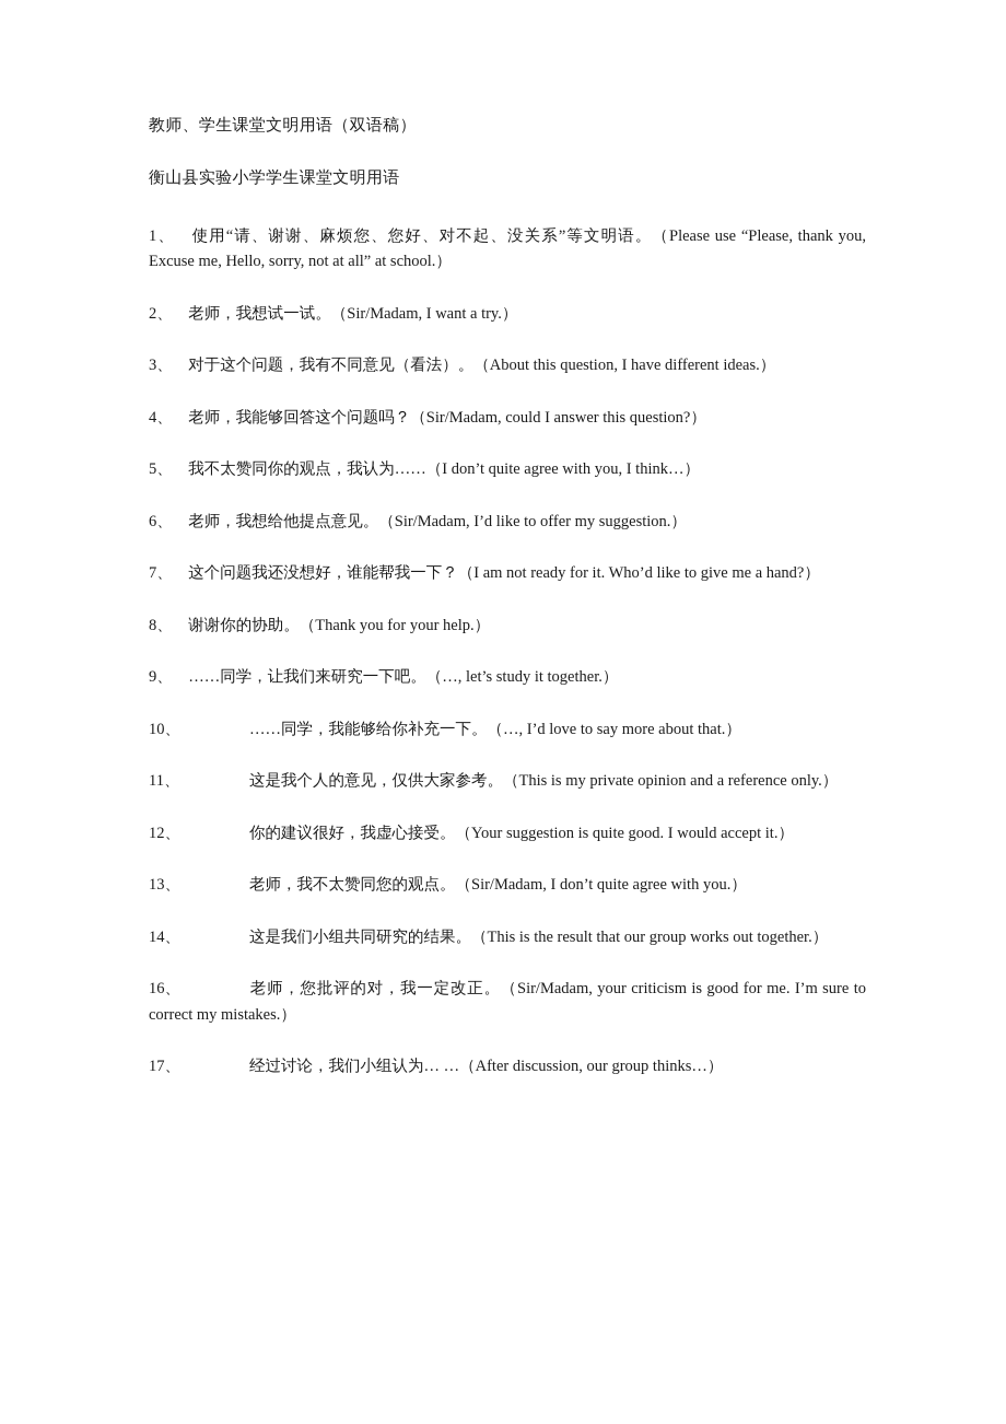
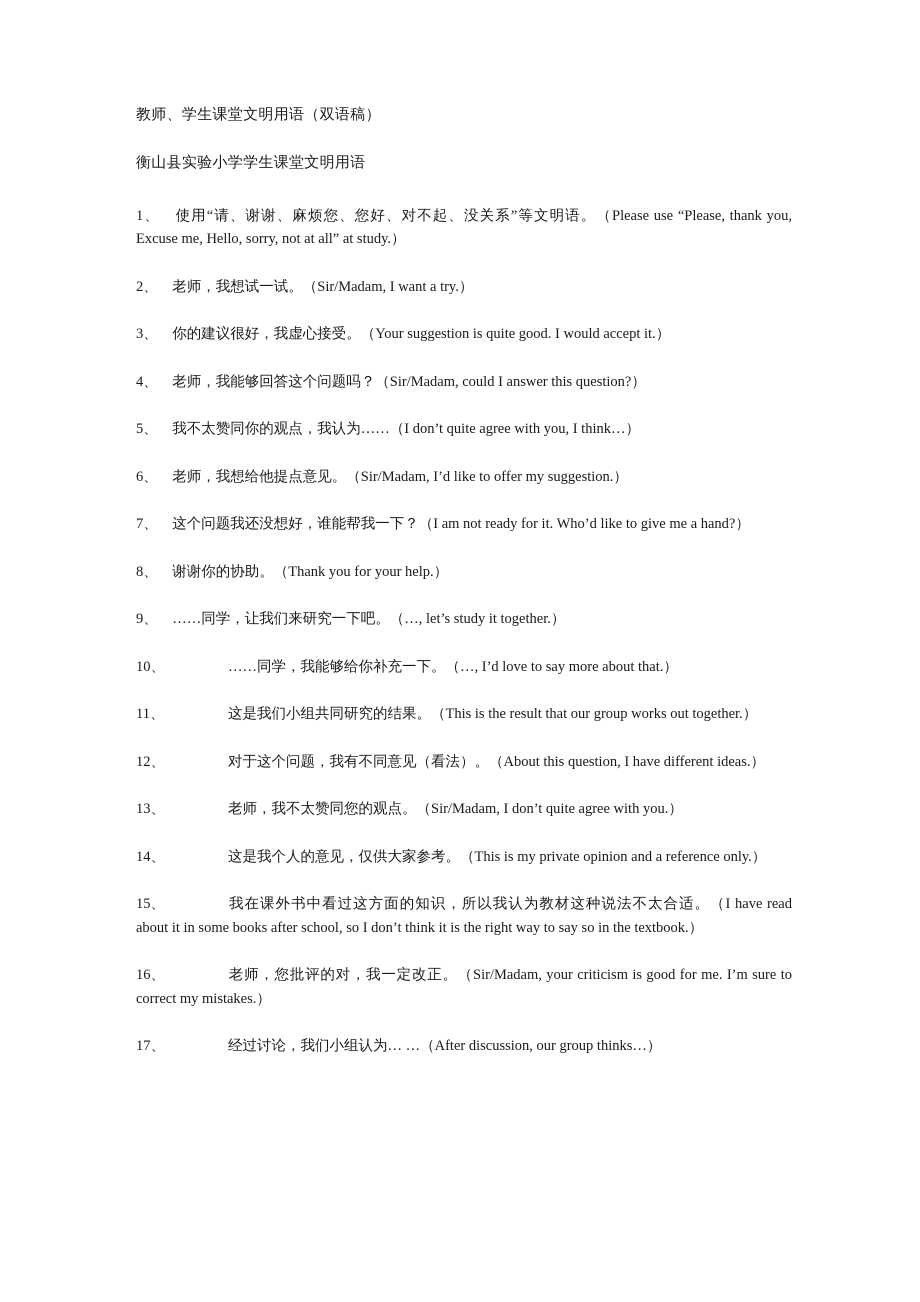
  教师、学生课堂文明用语（双语稿）
  衡山县实验小学学生课堂文明用语
- 1、 使用“请、谢谢、麻烦您、您好、对不起、没关系”等文明语。（Please use “Please, thank you, Excuse me, Hello, sorry, not at all” at school.）
+ 1、 使用“请、谢谢、麻烦您、您好、对不起、没关系”等文明语。（Please use “Please, thank you, Excuse me, Hello, sorry, not at all” at study.）
  2、 老师，我想试一试。（Sir/Madam, I want a try.）
- 3、 对于这个问题，我有不同意见（看法）。（About this question, I have different ideas.）
+ 3、 你的建议很好，我虚心接受。（Your suggestion is quite good. I would accept it.）
  4、 老师，我能够回答这个问题吗？（Sir/Madam, could I answer this question?）
  5、 我不太赞同你的观点，我认为……（I don’t quite agree with you, I think…）
  6、 老师，我想给他提点意见。（Sir/Madam, I’d like to offer my suggestion.）
  7、 这个问题我还没想好，谁能帮我一下？（I am not ready for it. Who’d like to give me a hand?）
  8、 谢谢你的协助。（Thank you for your help.）
  9、 ……同学，让我们来研究一下吧。（…, let’s study it together.）
  10、 ……同学，我能够给你补充一下。（…, I’d love to say more about that.）
- 11、 这是我个人的意见，仅供大家参考。（This is my private opinion and a reference only.）
+ 11、 这是我们小组共同研究的结果。（This is the result that our group works out together.）
- 12、 你的建议很好，我虚心接受。（Your suggestion is quite good. I would accept it.）
+ 12、 对于这个问题，我有不同意见（看法）。（About this question, I have different ideas.）
  13、 老师，我不太赞同您的观点。（Sir/Madam, I don’t quite agree with you.）
- 14、 这是我们小组共同研究的结果。（This is the result that our group works out together.）
+ 14、 这是我个人的意见，仅供大家参考。（This is my private opinion and a reference only.）
+ 15、 我在课外书中看过这方面的知识，所以我认为教材这种说法不太合适。（I have read about it in some books after school, so I don’t think it is the right way to say so in the textbook.）
  16、 老师，您批评的对，我一定改正。（Sir/Madam, your criticism is good for me. I’m sure to correct my mistakes.）
  17、 经过讨论，我们小组认为… …（After discussion, our group thinks…）
